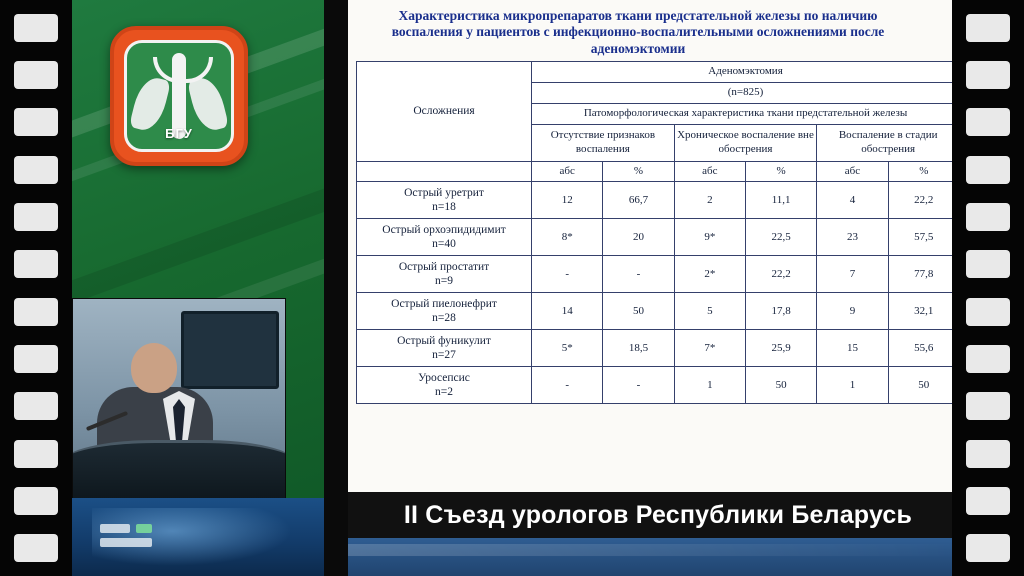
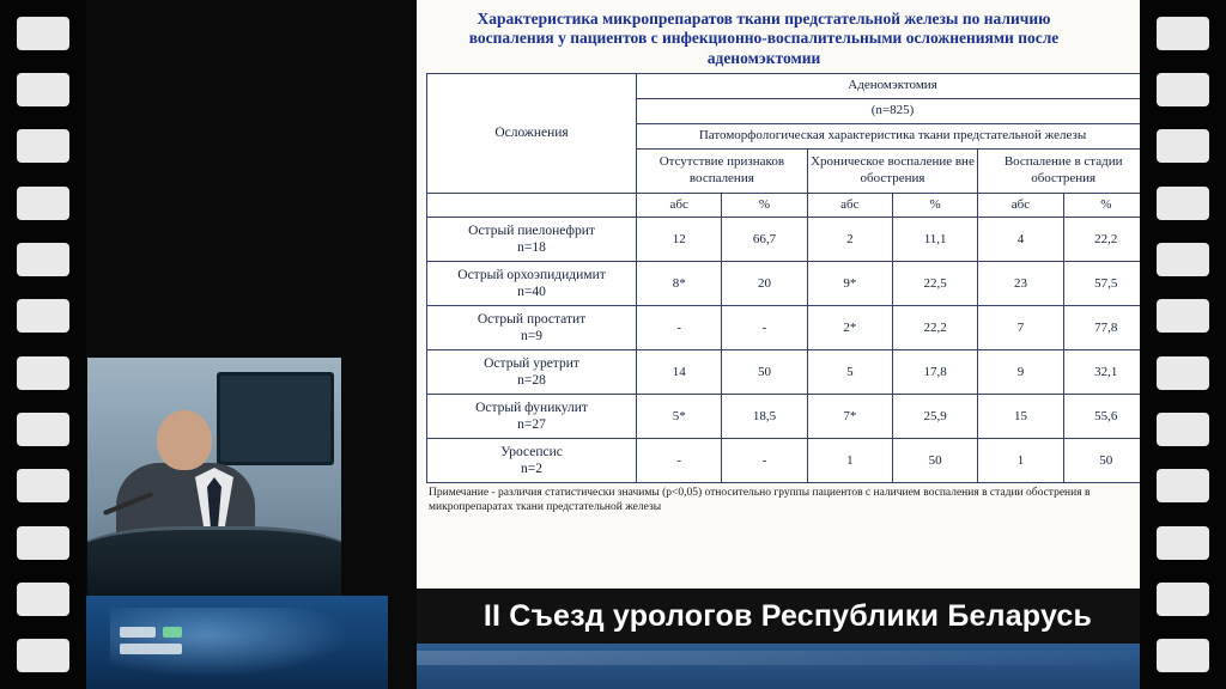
- БГУ
  Характеристика микропрепаратов ткани предстательной железы по наличию воспаления у пациентов с инфекционно-воспалительными осложнениями после аденомэктомии
  Осложнения	Аденомэктомия
  (n=825)
  Патоморфологическая характеристика ткани предстательной железы
  Отсутствие признаков воспаления	Хроническое воспаление вне обострения	Воспаление в стадии обострения
  	абс	%	абс	%	абс	%
- Острый уретрит n=18	12	66,7	2	11,1	4	22,2
+ Острый пиелонефрит n=18	12	66,7	2	11,1	4	22,2
  Острый орхоэпидидимит n=40	8*	20	9*	22,5	23	57,5
  Острый простатит n=9	-	-	2*	22,2	7	77,8
- Острый пиелонефрит n=28	14	50	5	17,8	9	32,1
+ Острый уретрит n=28	14	50	5	17,8	9	32,1
  Острый фуникулит n=27	5*	18,5	7*	25,9	15	55,6
  Уросепсис n=2	-	-	1	50	1	50
+ Примечание - различия статистически значимы (p<0,05) относительно группы пациентов с наличием воспаления в стадии обострения в микропрепаратах ткани предстательной железы
  II Съезд урологов Республики Беларусь
